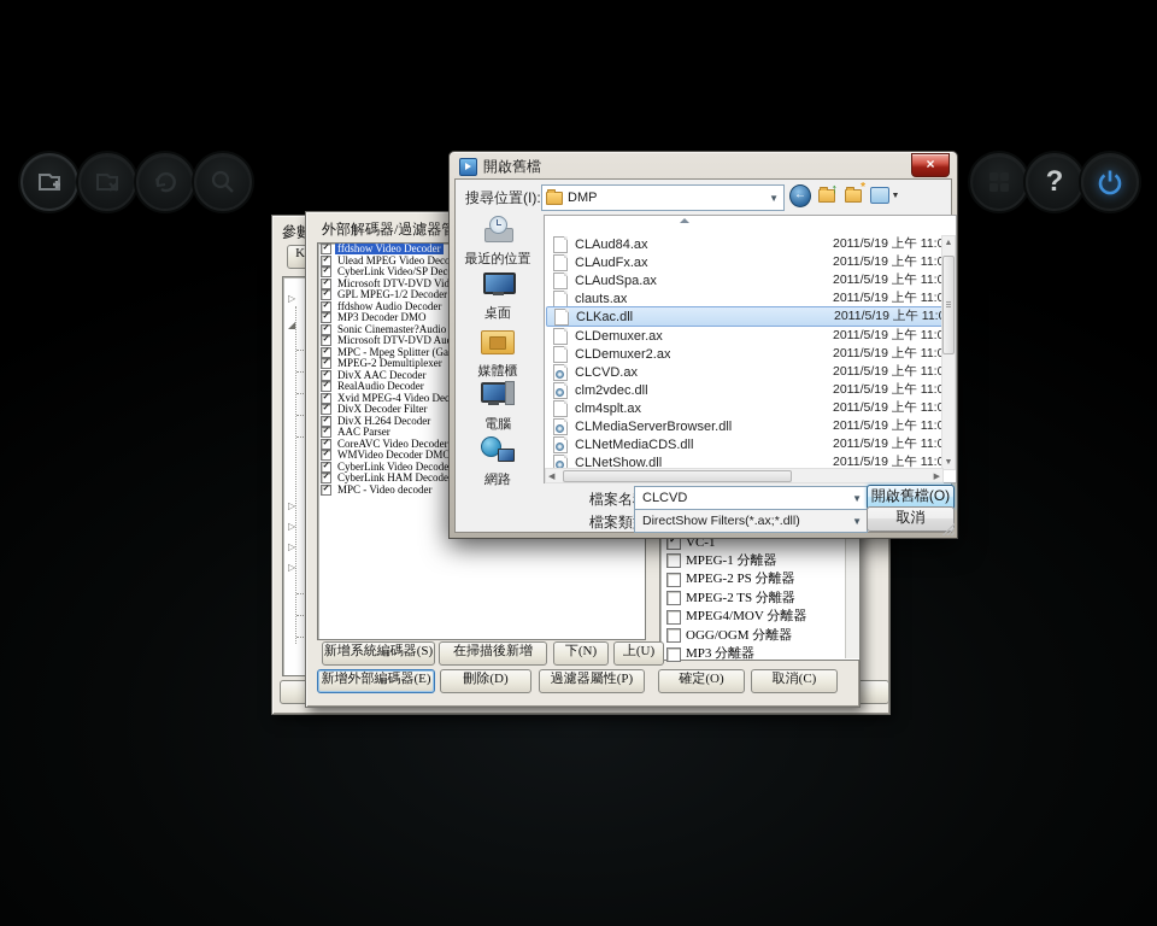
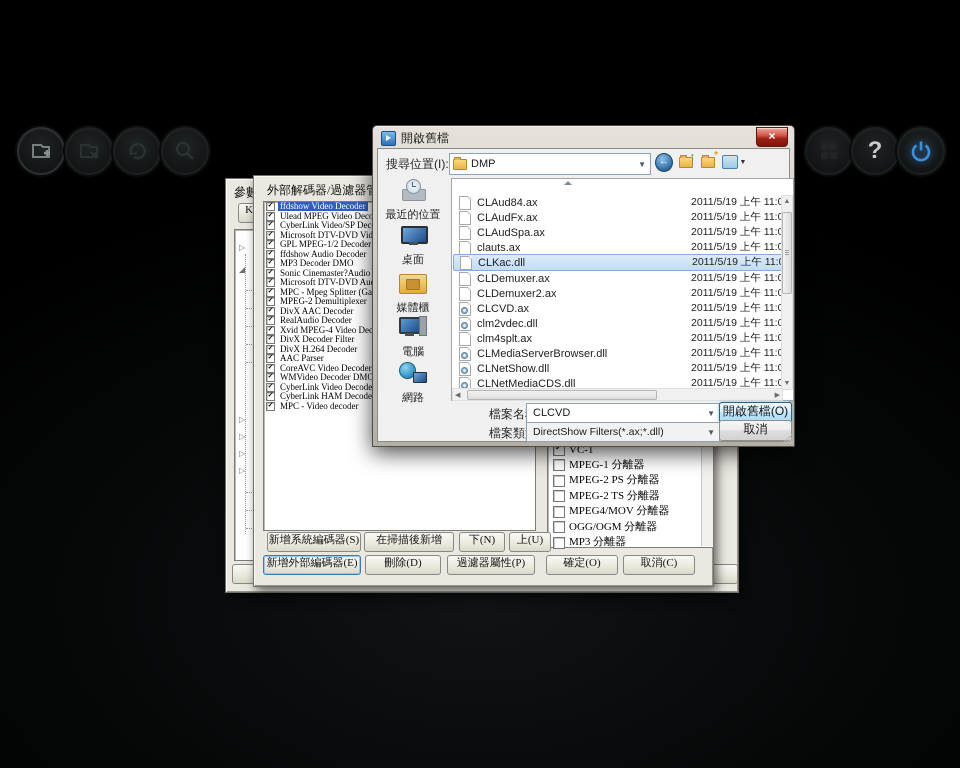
  ?
  ▷
  ◢
  ▷
  ▷
  ▷
  ▷
  外部解碼器/過濾器
  ffdshow Video Decoder
  Ulead MPEG Video Dec
  CyberLink Video/SP Dec
  Microsoft DTV-DVD Vid
  GPL MPEG-1/2 Decoder
  ffdshow Audio Decoder
  MP3 Decoder DMO
  Sonic Cinemaster?Audio
  Microsoft DTV-DVD Au
  MPC - Mpeg Splitter (Ga
  MPEG-2 Demultiplexer
  DivX AAC Decoder
  RealAudio Decoder
  Xvid MPEG-4 Video De
  DivX Decoder Filter
  DivX H.264 Decoder
  AAC Parser
  CoreAVC Video Decoder
  WMVideo Decoder DMO
  CyberLink Video Decode
  CyberLink HAM Decode
  MPC - Video decoder
  VC-1
  MPEG-1 分離器
  MPEG-2 PS 分離器
  MPEG-2 TS 分離器
  MPEG4/MOV 分離器
  OGG/OGM 分離器
  MP3 分離器
  新增系統編碼器(S)
  在掃描後新增
  下(N)
  上(U)
  新增外部編碼器(E)
  刪除(D)
  過濾器屬性(P)
  確定(O)
  取消(C)
  開啟舊檔
  ×
  搜尋位置(I):
  DMP
  ▼
  ←
  ↑
  *
  最近的位置
  桌面
  媒體櫃
  電腦
  網路
  CLAud84.ax
  2011/5/19 上午 11:
  CLAudFx.ax
  2011/5/19 上午 11:
  CLAudSpa.ax
  2011/5/19 上午 11:
  clauts.ax
  2011/5/19 上午 11:
  CLKac.dll
  2011/5/19 上午 11:
  CLDemuxer.ax
  2011/5/19 上午 11:
  CLDemuxer2.ax
  2011/5/19 上午 11:
  CLCVD.ax
  2011/5/19 上午 11:
  clm2vdec.dll
  2011/5/19 上午 11:
  clm4splt.ax
  2011/5/19 上午 11:
  CLMediaServerBrowser.dll
  2011/5/19 上午 11:
- CLNetMediaCDS.dll
+ CLNetShow.dll
  2011/5/19 上午 11:
- CLNetShow.dll
+ CLNetMediaCDS.dll
  2011/5/19 上午 11:
  CLCVD
  ▼
  開啟舊檔(O)
  DirectShow Filters(*.ax;*.dll)
  ▼
  取消
